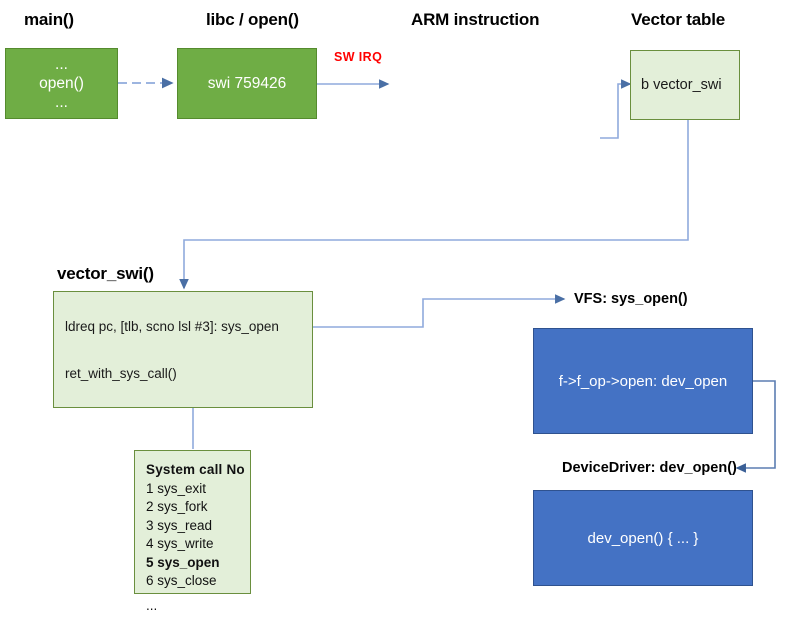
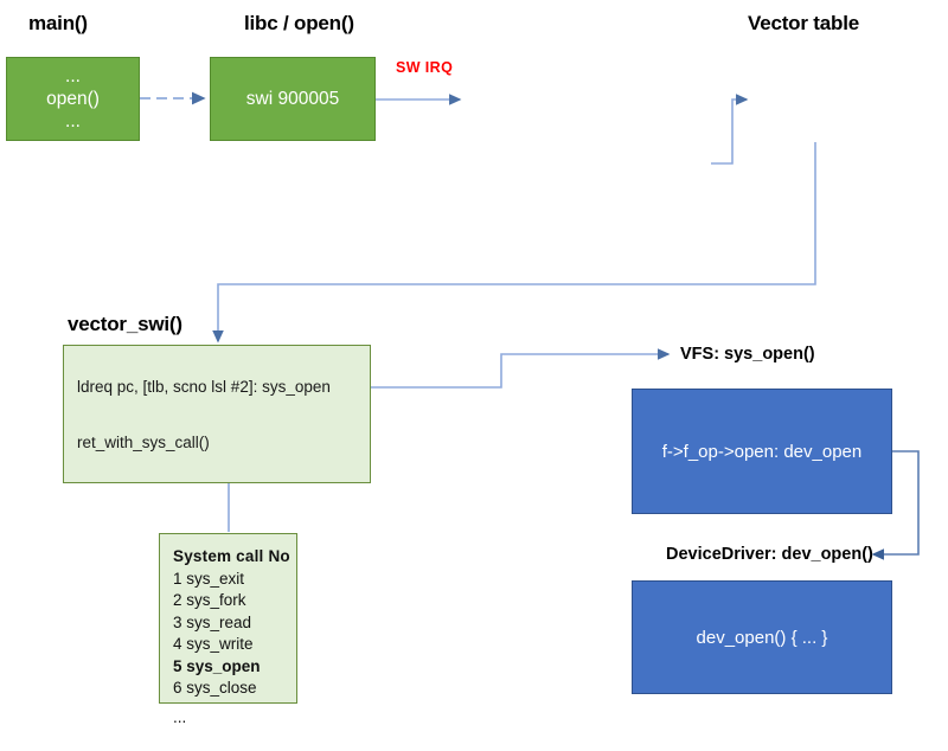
  main()
  libc / open()
- ARM instruction
  Vector table
  vector_swi()
  ...
  open()
  ...
- swi 759426
+ swi 900005
  SW IRQ
- b vector_swi
- ldreq pc, [tlb, scno lsl #3]: sys_open
+ ldreq pc, [tlb, scno lsl #2]: sys_open
  ret_with_sys_call()
  System call No
  1 sys_exit
  2 sys_fork
  3 sys_read
  4 sys_write
  5 sys_open
  6 sys_close
  ...
  VFS: sys_open()
  f->f_op->open: dev_open
  DeviceDriver: dev_open()
  dev_open() { ... }
